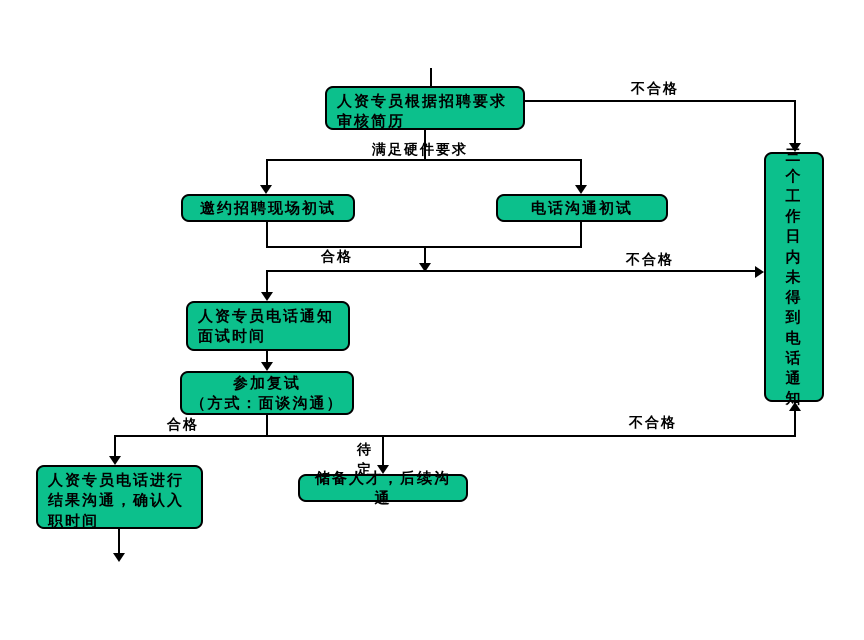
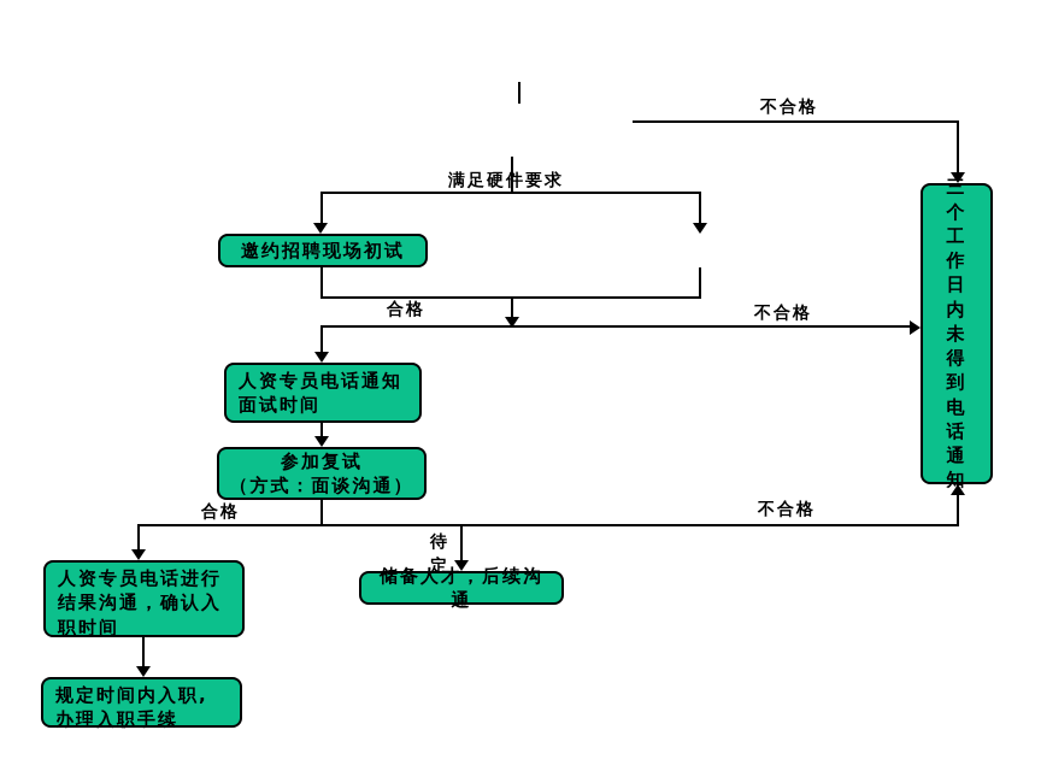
- 人资专员根据招聘要求审核简历
  邀约招聘现场初试
- 电话沟通初试
  人资专员电话通知面试时间
  参加复试
  （方式：面谈沟通）
  人资专员电话进行结果沟通，确认入职时间
  储备人才，后续沟通
+ 规定时间内入职,办理入职手续
  三个工作日内未得到电话通知
  不合格
  满足硬件要求
  合格
  不合格
  合格
  待定
  不合格
